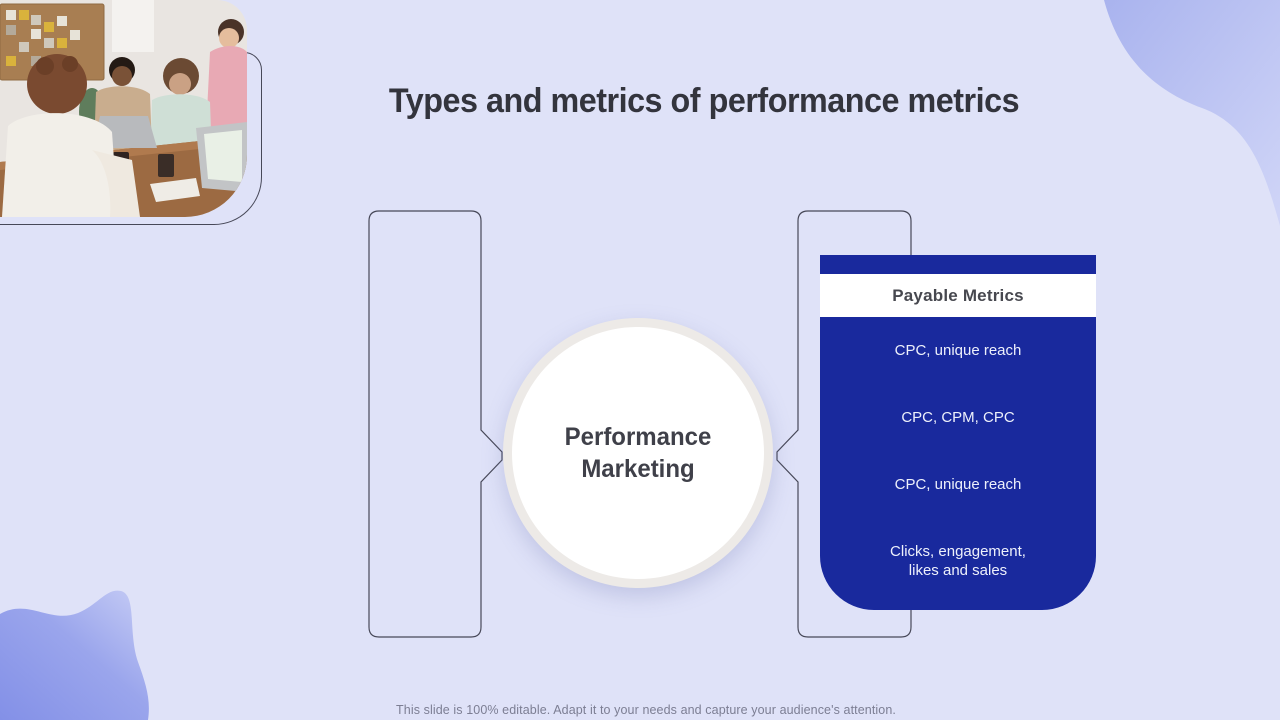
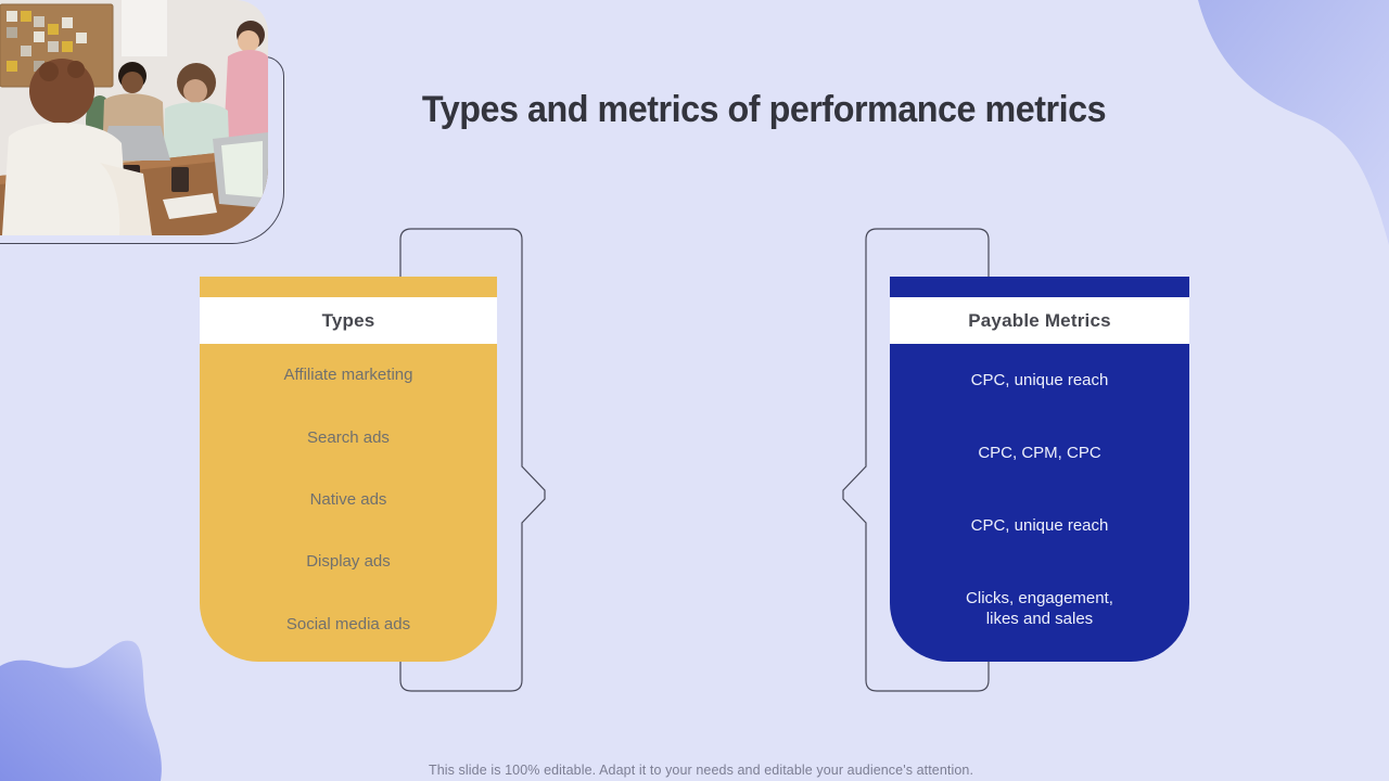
  Types and metrics of performance metrics
+ Types
+ Affiliate marketing
+ Search ads
+ Native ads
+ Display ads
+ Social media ads
  Payable Metrics
  CPC, unique reach
  CPC, CPM, CPC
  CPC, unique reach
  Clicks, engagement, likes and sales
- Performance Marketing
- This slide is 100% editable. Adapt it to your needs and capture your audience's attention.
+ This slide is 100% editable. Adapt it to your needs and editable your audience's attention.
